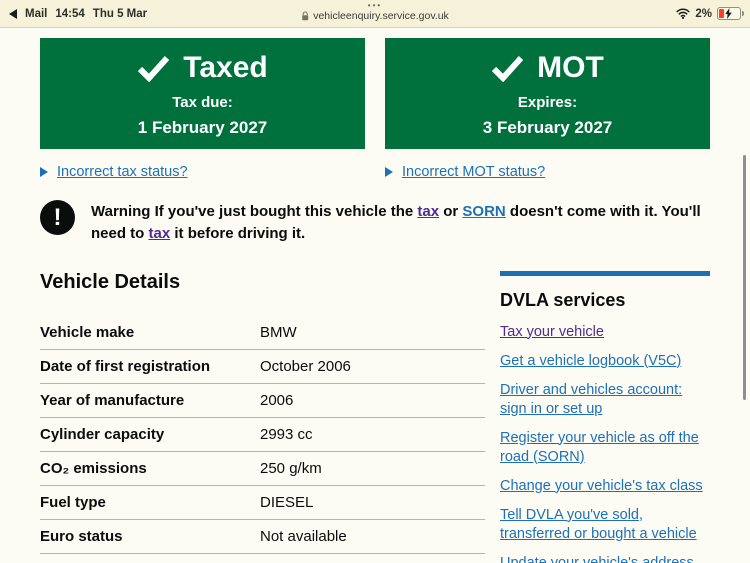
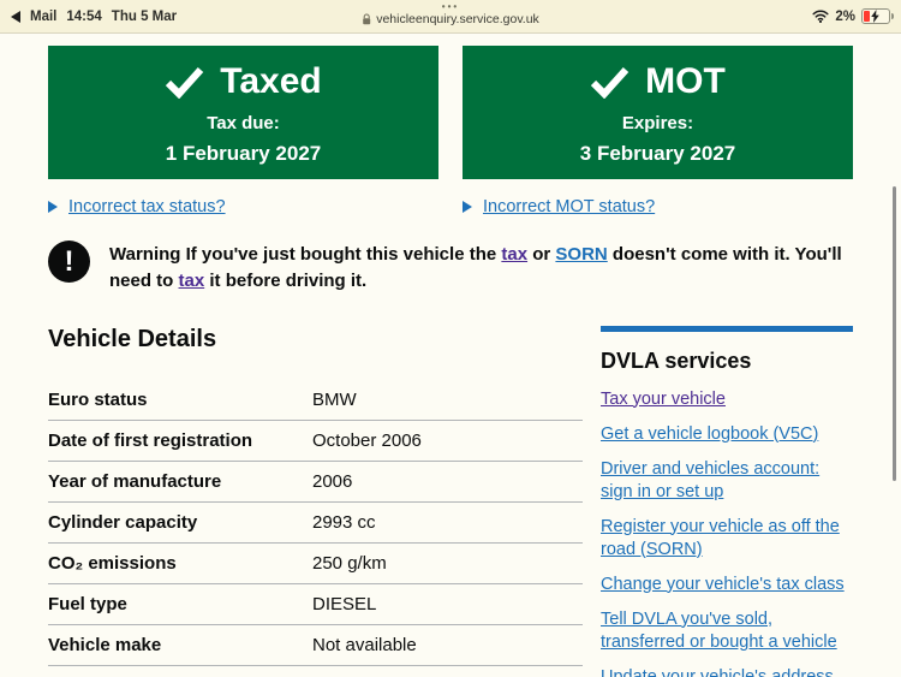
  Mail
  14:54
  Thu 5 Mar
  •••
  vehicleenquiry.service.gov.uk
  2%
  Taxed
  Tax due:
  1 February 2027
  MOT
  Expires:
  3 February 2027
  Incorrect tax status?
  Incorrect MOT status?
  !
  Warning If you've just bought this vehicle the tax or SORN doesn't come with it. You'll need to tax it before driving it.
  Vehicle Details
- Vehicle make
+ Euro status
  BMW
  Date of first registration
  October 2006
  Year of manufacture
  2006
  Cylinder capacity
  2993 cc
  CO₂ emissions
  250 g/km
  Fuel type
  DIESEL
- Euro status
+ Vehicle make
  Not available
  DVLA services
  Tax your vehicle
  Get a vehicle logbook (V5C)
  Driver and vehicles account: sign in or set up
  Register your vehicle as off the road (SORN)
  Change your vehicle's tax class
  Tell DVLA you've sold, transferred or bought a vehicle
